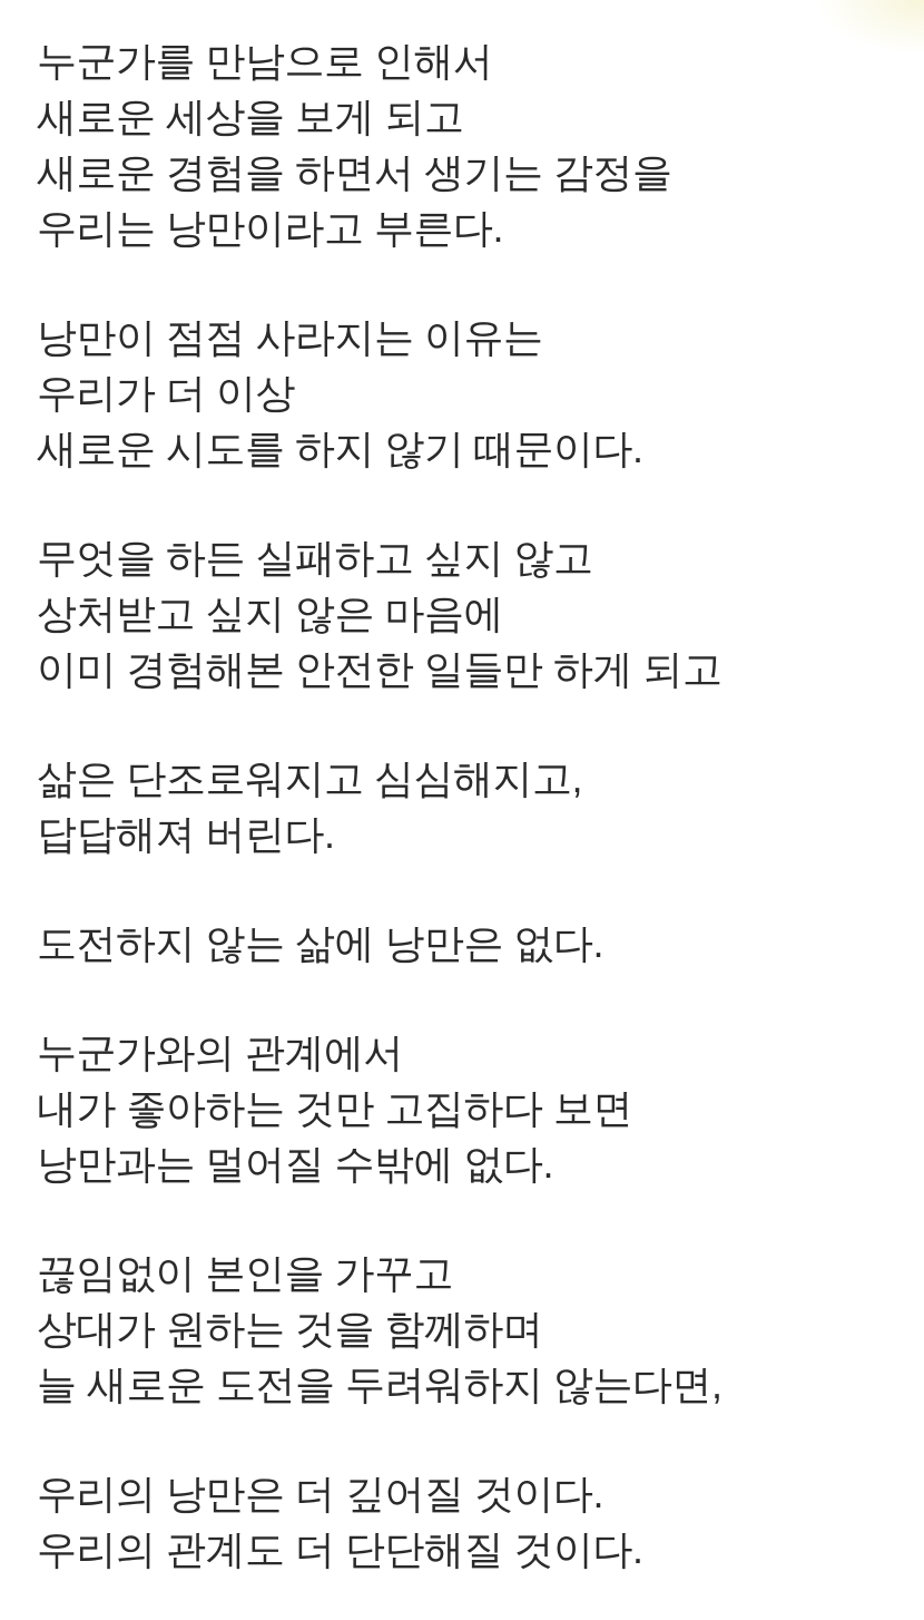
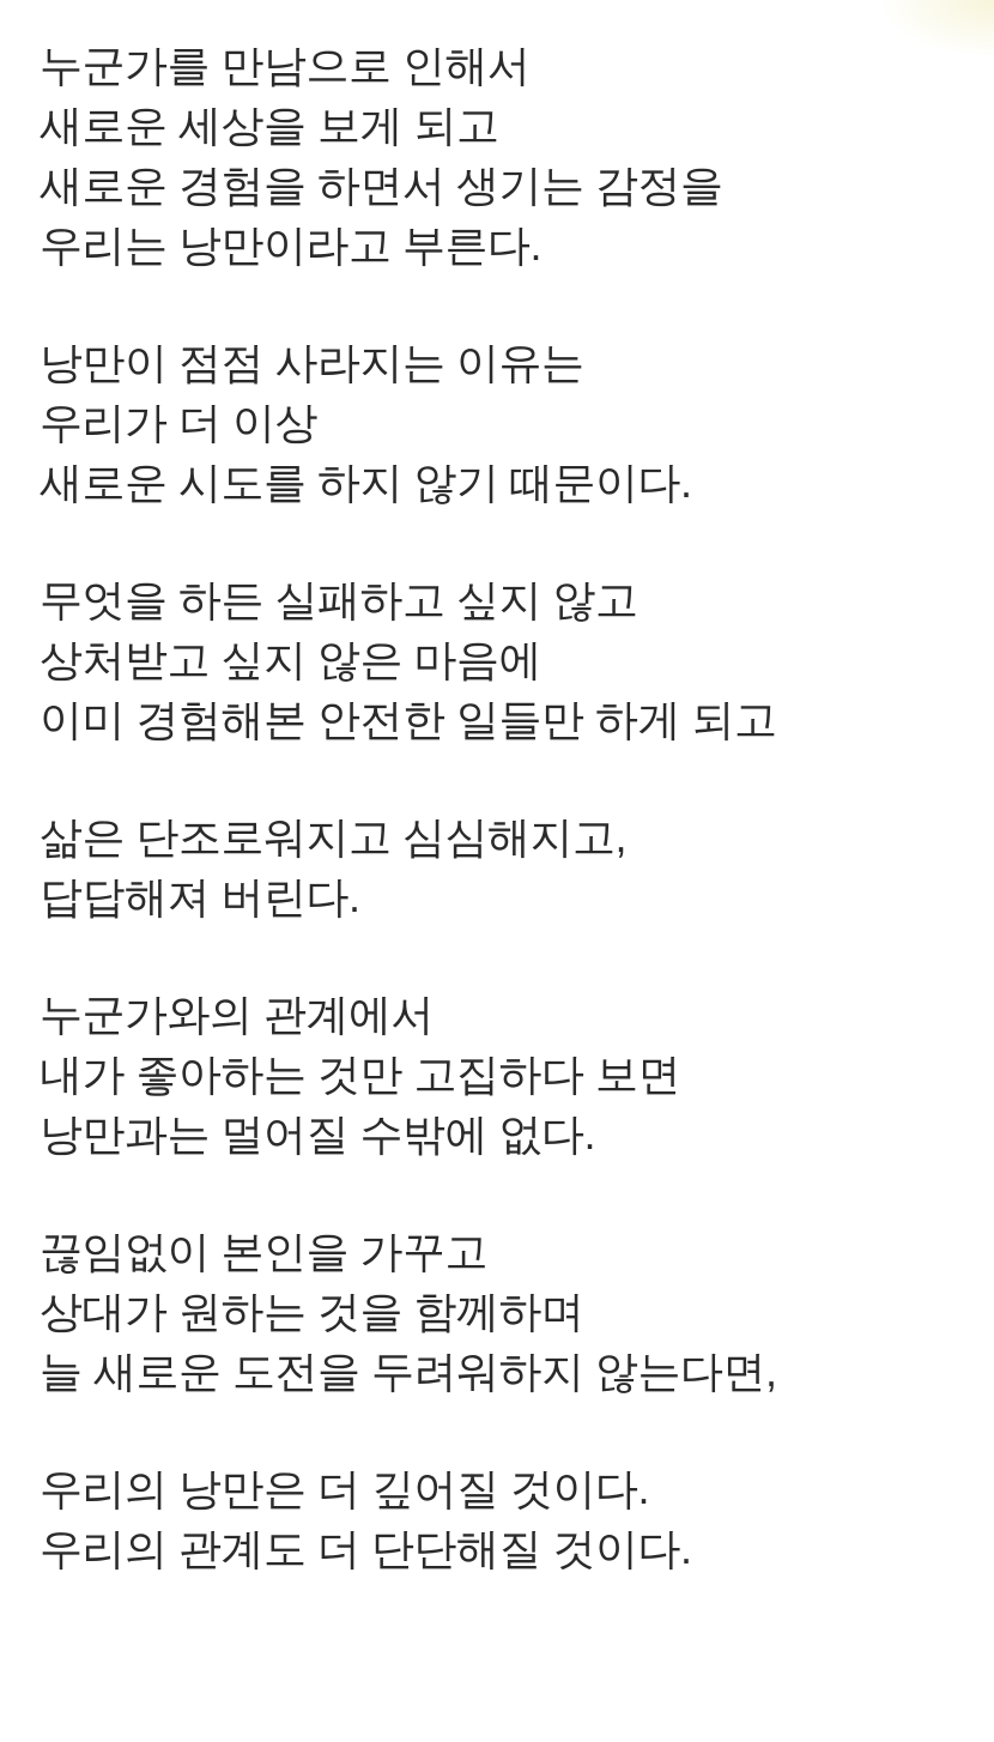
  누군가를 만남으로 인해서
  새로운 세상을 보게 되고
  새로운 경험을 하면서 생기는 감정을
  우리는 낭만이라고 부른다.
  낭만이 점점 사라지는 이유는
  우리가 더 이상
  새로운 시도를 하지 않기 때문이다.
  무엇을 하든 실패하고 싶지 않고
  상처받고 싶지 않은 마음에
  이미 경험해본 안전한 일들만 하게 되고
  삶은 단조로워지고 심심해지고,
  답답해져 버린다.
- 도전하지 않는 삶에 낭만은 없다.
  누군가와의 관계에서
  내가 좋아하는 것만 고집하다 보면
  낭만과는 멀어질 수밖에 없다.
  끊임없이 본인을 가꾸고
  상대가 원하는 것을 함께하며
  늘 새로운 도전을 두려워하지 않는다면,
  우리의 낭만은 더 깊어질 것이다.
  우리의 관계도 더 단단해질 것이다.
